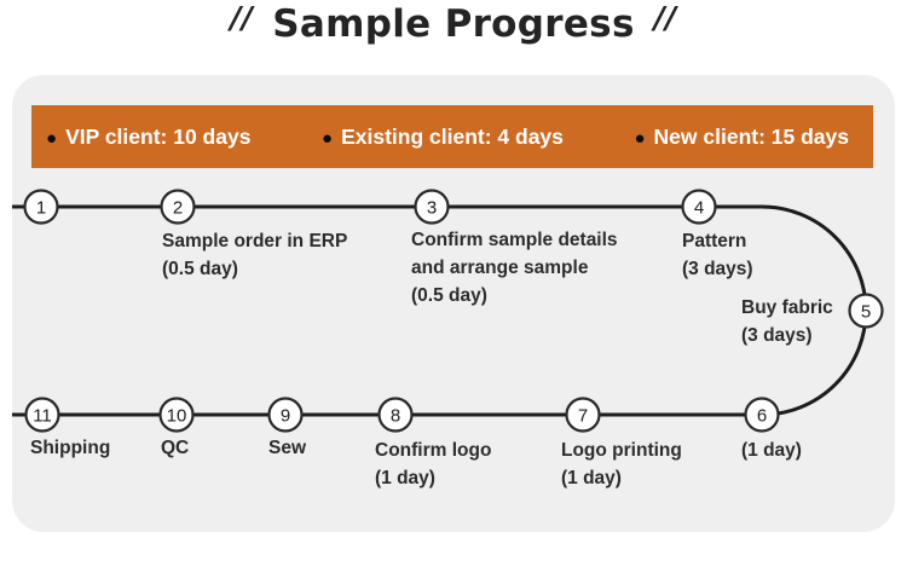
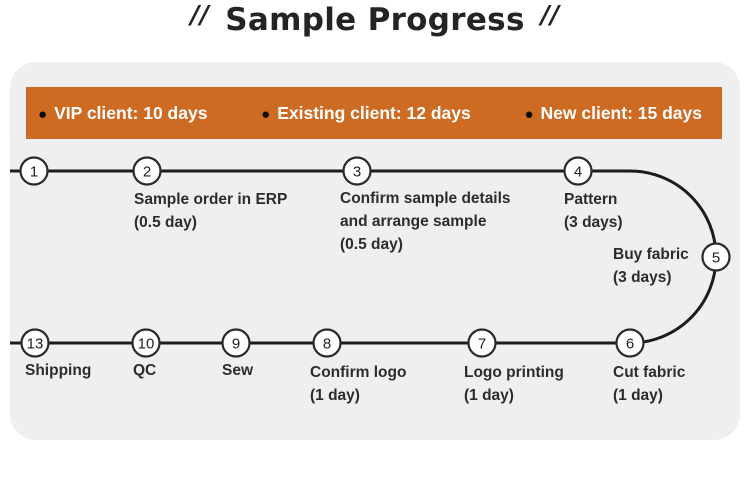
  // Sample Progress //
  ●
  VIP client: 10 days
  ●
- Existing client: 4 days
+ Existing client: 12 days
  ●
  New client: 15 days
  1
  2
  3
  4
  5
  6
  7
  8
  9
  10
- 11
+ 13
  Sample order in ERP
  (0.5 day)
  Confirm sample details and arrange sample
  (0.5 day)
  Pattern
  (3 days)
  Buy fabric
  (3 days)
+ Cut fabric
  (1 day)
  Logo printing
  (1 day)
  Confirm logo
  (1 day)
  Sew
  QC
  Shipping
